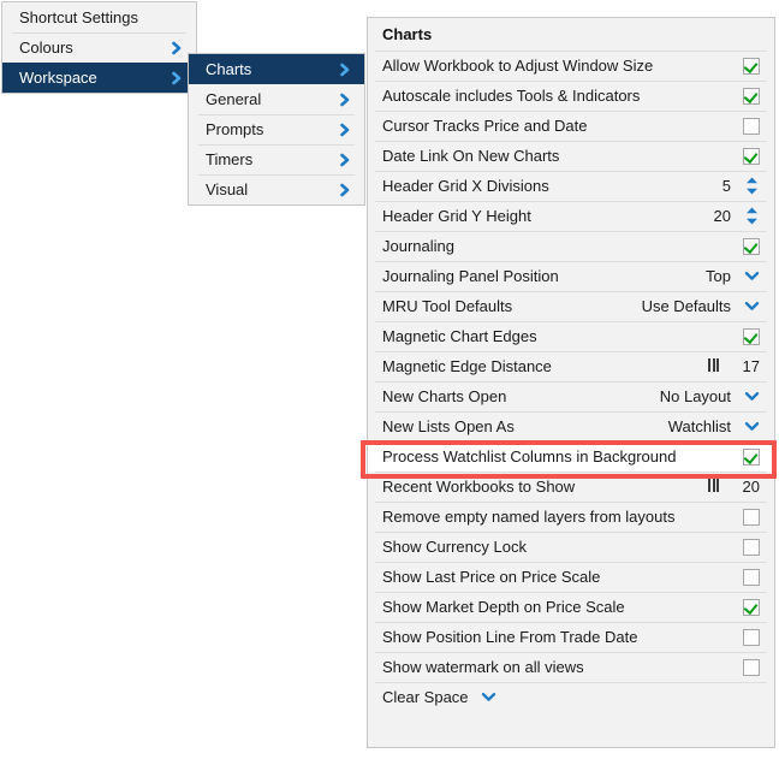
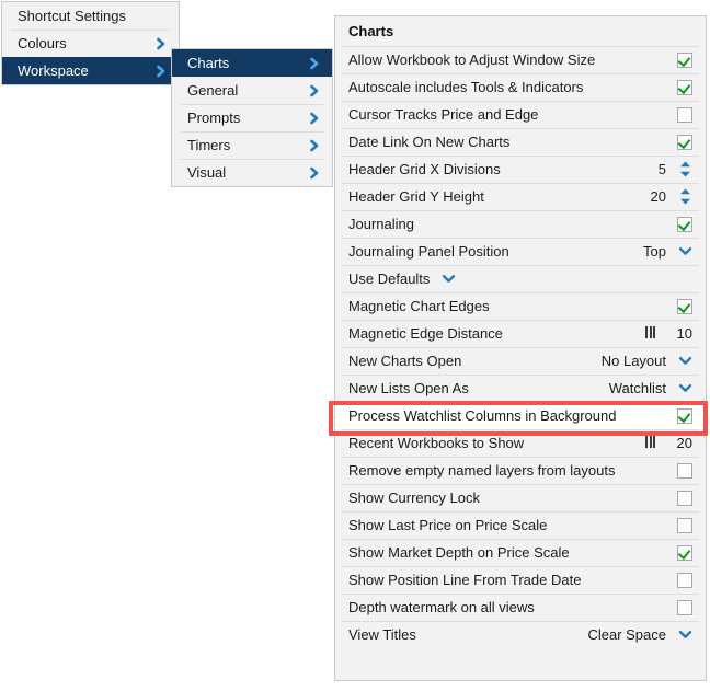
  Shortcut Settings
  Colours
  Workspace
  Charts
  General
  Prompts
  Timers
  Visual
  Charts
  Allow Workbook to Adjust Window Size
  Autoscale includes Tools & Indicators
- Cursor Tracks Price and Date
+ Cursor Tracks Price and Edge
  Date Link On New Charts
  Header Grid X Divisions
  5
  Header Grid Y Height
  20
  Journaling
  Journaling Panel Position
  Top
- MRU Tool Defaults
  Use Defaults
  Magnetic Chart Edges
  Magnetic Edge Distance
- 17
+ 10
  New Charts Open
  No Layout
  New Lists Open As
  Watchlist
  Process Watchlist Columns in Background
  Recent Workbooks to Show
  20
  Remove empty named layers from layouts
  Show Currency Lock
  Show Last Price on Price Scale
  Show Market Depth on Price Scale
  Show Position Line From Trade Date
- Show watermark on all views
+ Depth watermark on all views
+ View Titles
  Clear Space
